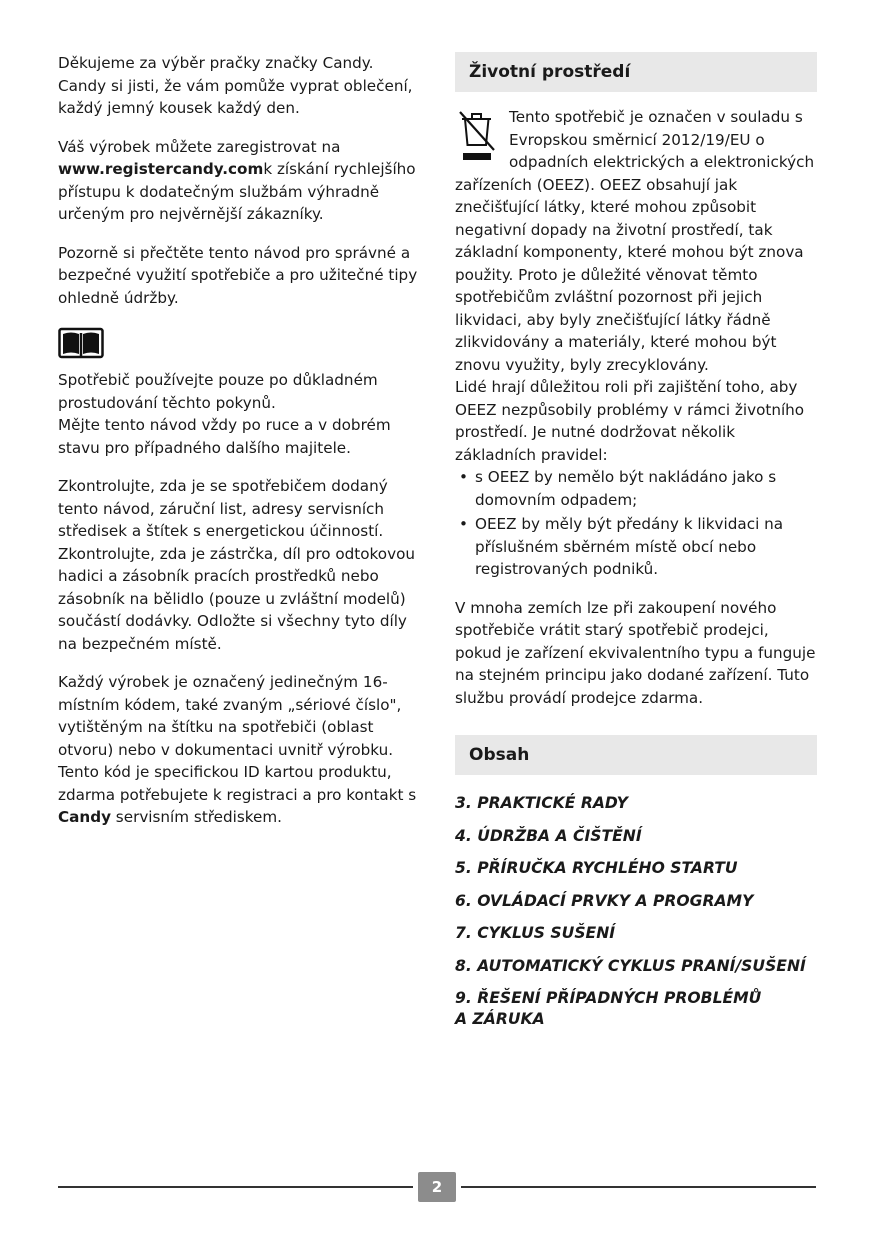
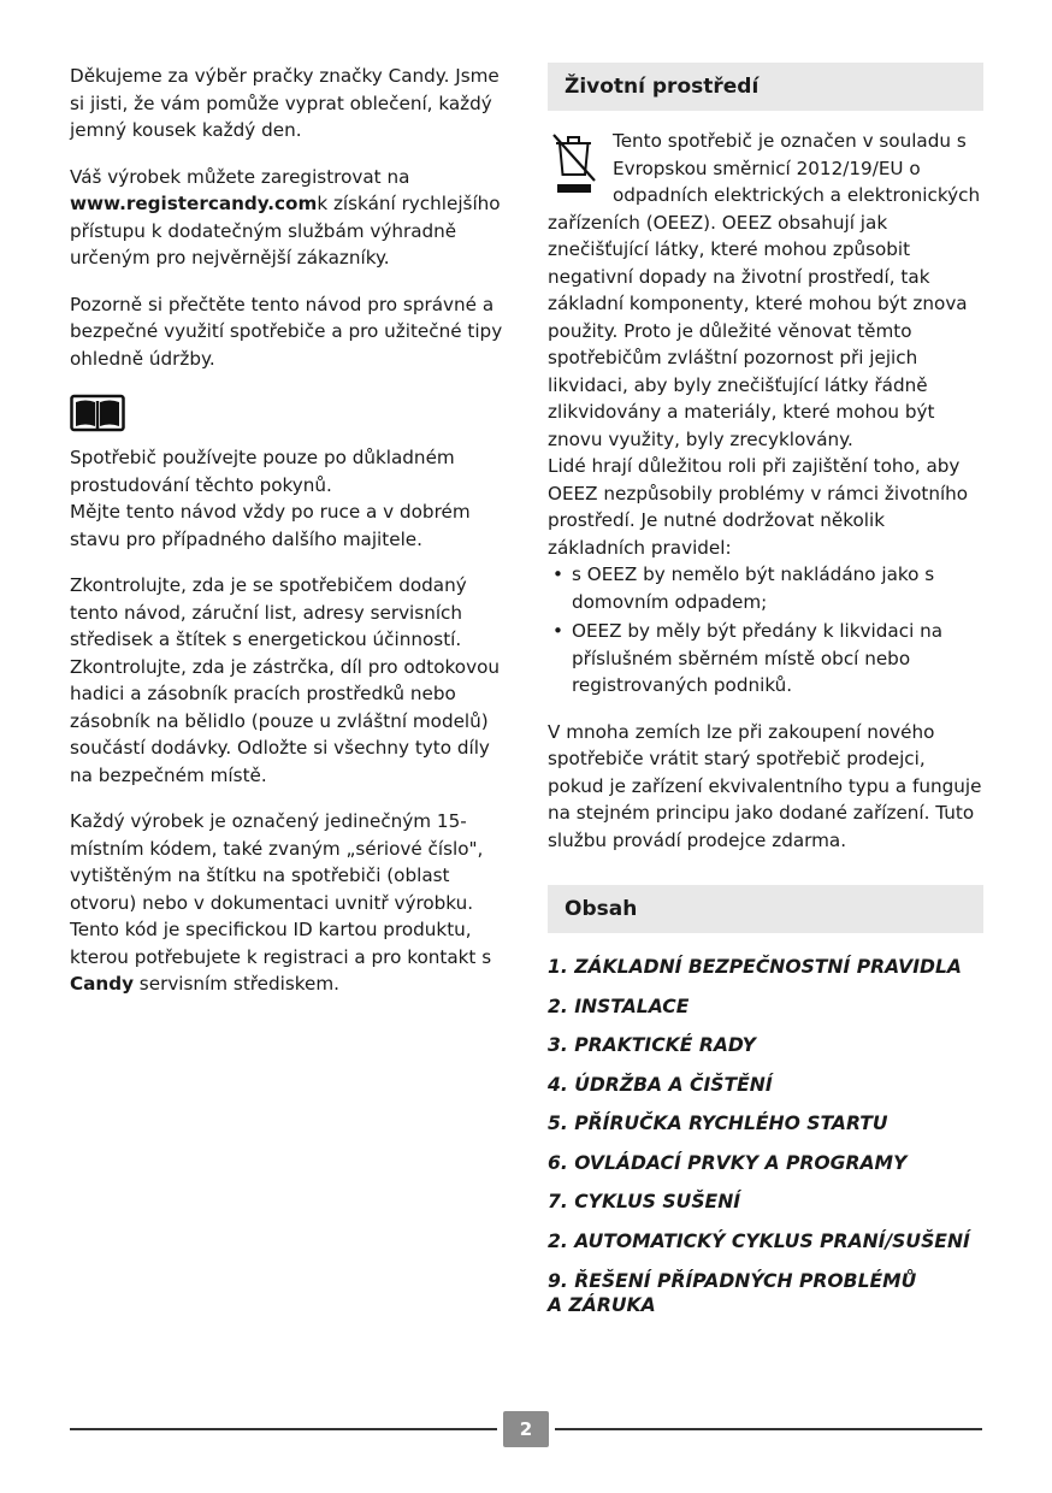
- Děkujeme za výběr pračky značky Candy. Candy si jisti, že vám pomůže vyprat oblečení, každý jemný kousek každý den.
+ Děkujeme za výběr pračky značky Candy. Jsme si jisti, že vám pomůže vyprat oblečení, každý jemný kousek každý den.
  Váš výrobek můžete zaregistrovat na www.registercandy.comk získání rychlejšího přístupu k dodatečným službám výhradně určeným pro nejvěrnější zákazníky.
  Pozorně si přečtěte tento návod pro správné a bezpečné využití spotřebiče a pro užitečné tipy ohledně údržby.
  Spotřebič používejte pouze po důkladném prostudování těchto pokynů.
  Mějte tento návod vždy po ruce a v dobrém stavu pro případného dalšího majitele.
  Zkontrolujte, zda je se spotřebičem dodaný tento návod, záruční list, adresy servisních středisek a štítek s energetickou účinností. Zkontrolujte, zda je zástrčka, díl pro odtokovou hadici a zásobník pracích prostředků nebo zásobník na bělidlo (pouze u zvláštní modelů) součástí dodávky. Odložte si všechny tyto díly na bezpečném místě.
- Každý výrobek je označený jedinečným 16-místním kódem, také zvaným „sériové číslo", vytištěným na štítku na spotřebiči (oblast otvoru) nebo v dokumentaci uvnitř výrobku.
+ Každý výrobek je označený jedinečným 15-místním kódem, také zvaným „sériové číslo", vytištěným na štítku na spotřebiči (oblast otvoru) nebo v dokumentaci uvnitř výrobku.
- Tento kód je specifickou ID kartou produktu, zdarma potřebujete k registraci a pro kontakt s Candy servisním střediskem.
+ Tento kód je specifickou ID kartou produktu, kterou potřebujete k registraci a pro kontakt s Candy servisním střediskem.
  Životní prostředí
  Tento spotřebič je označen v souladu s Evropskou směrnicí 2012/19/EU o odpadních elektrických a elektronických zařízeních (OEEZ). OEEZ obsahují jak znečišťující látky, které mohou způsobit negativní dopady na životní prostředí, tak základní komponenty, které mohou být znova použity. Proto je důležité věnovat těmto spotřebičům zvláštní pozornost při jejich likvidaci, aby byly znečišťující látky řádně zlikvidovány a materiály, které mohou být znovu využity, byly zrecyklovány.
  Lidé hrají důležitou roli při zajištění toho, aby OEEZ nezpůsobily problémy v rámci životního prostředí. Je nutné dodržovat několik základních pravidel:
  s OEEZ by nemělo být nakládáno jako s domovním odpadem;
  OEEZ by měly být předány k likvidaci na příslušném sběrném místě obcí nebo registrovaných podniků.
  V mnoha zemích lze při zakoupení nového spotřebiče vrátit starý spotřebič prodejci, pokud je zařízení ekvivalentního typu a funguje na stejném principu jako dodané zařízení. Tuto službu provádí prodejce zdarma.
  Obsah
+ 1. ZÁKLADNÍ BEZPEČNOSTNÍ PRAVIDLA
+ 2. INSTALACE
  3. PRAKTICKÉ RADY
  4. ÚDRŽBA A ČIŠTĚNÍ
  5. PŘÍRUČKA RYCHLÉHO STARTU
  6. OVLÁDACÍ PRVKY A PROGRAMY
  7. CYKLUS SUŠENÍ
- 8. AUTOMATICKÝ CYKLUS PRANÍ/SUŠENÍ
+ 2. AUTOMATICKÝ CYKLUS PRANÍ/SUŠENÍ
  9. ŘEŠENÍ PŘÍPADNÝCH PROBLÉMŮ
  A ZÁRUKA
  2
